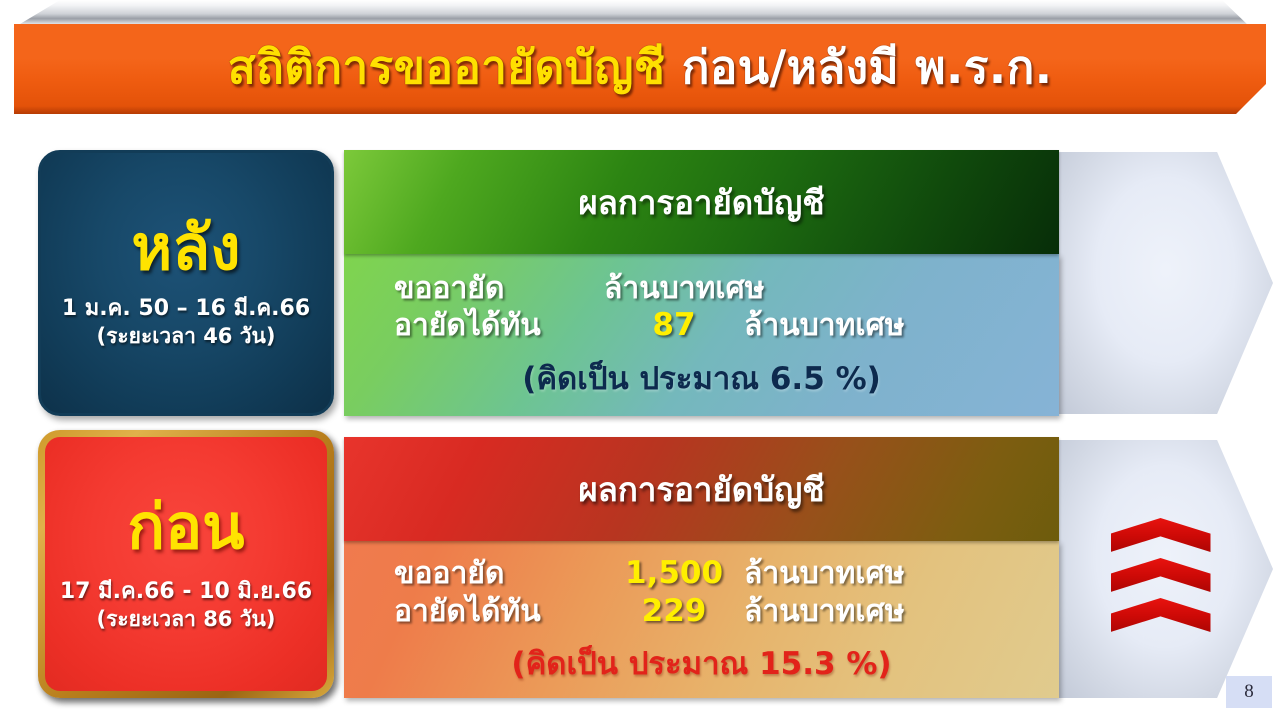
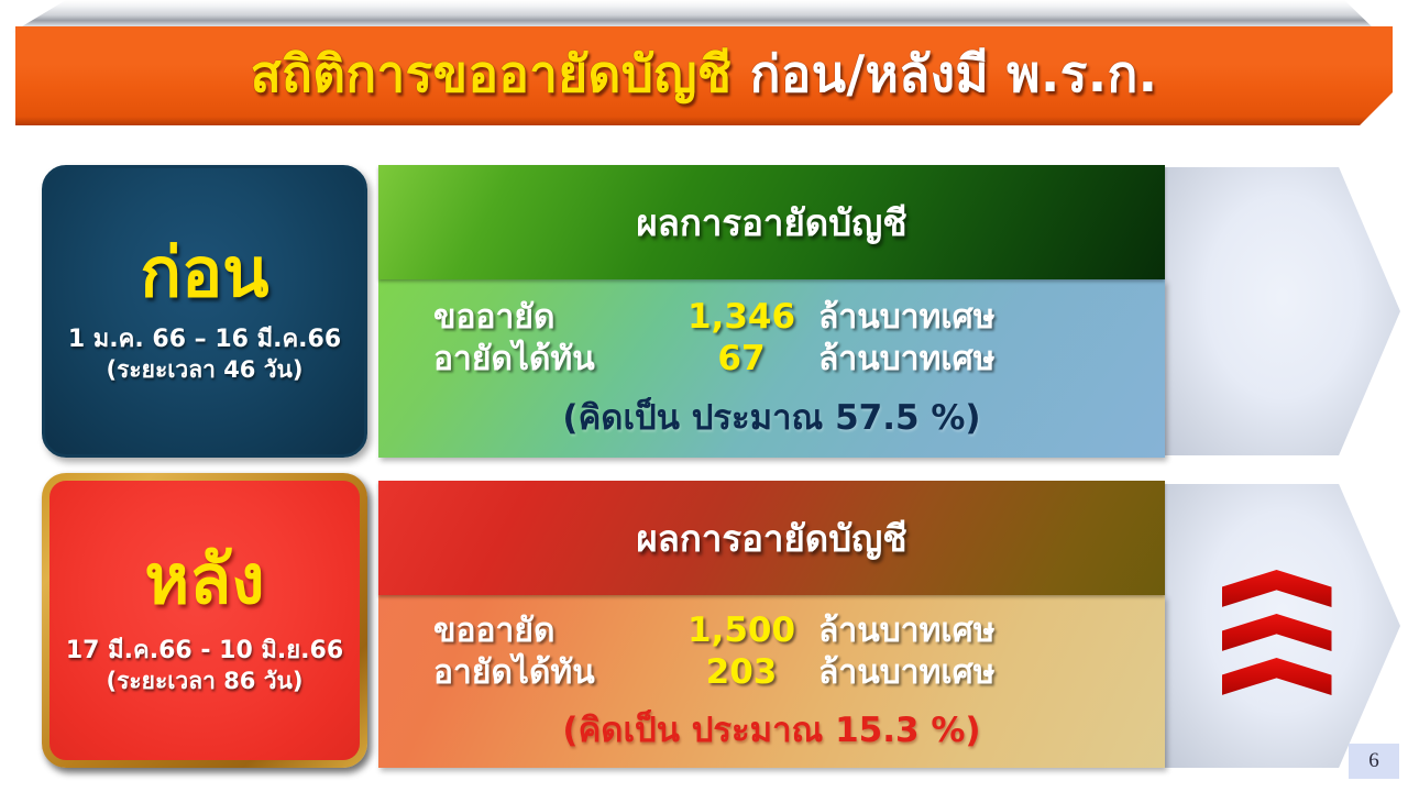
  สถิติการขออายัดบัญชี ก่อน/หลังมี พ.ร.ก.
- หลัง
+ ก่อน
- 1 ม.ค. 50 – 16 มี.ค.66
+ 1 ม.ค. 66 – 16 มี.ค.66
  (ระยะเวลา 46 วัน)
- ก่อน
+ หลัง
  17 มี.ค.66 - 10 มิ.ย.66
  (ระยะเวลา 86 วัน)
  ผลการอายัดบัญชี
  ขออายัด
+ 1,346
  ล้านบาทเศษ
  อายัดได้ทัน
- 87
+ 67
  ล้านบาทเศษ
- (คิดเป็น ประมาณ 6.5 %)
+ (คิดเป็น ประมาณ 57.5 %)
  ผลการอายัดบัญชี
  ขออายัด
  1,500
  ล้านบาทเศษ
  อายัดได้ทัน
- 229
+ 203
  ล้านบาทเศษ
  (คิดเป็น ประมาณ 15.3 %)
- 8
+ 6
